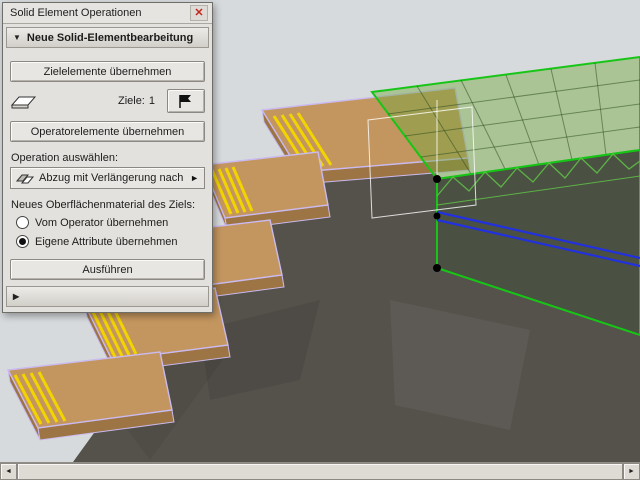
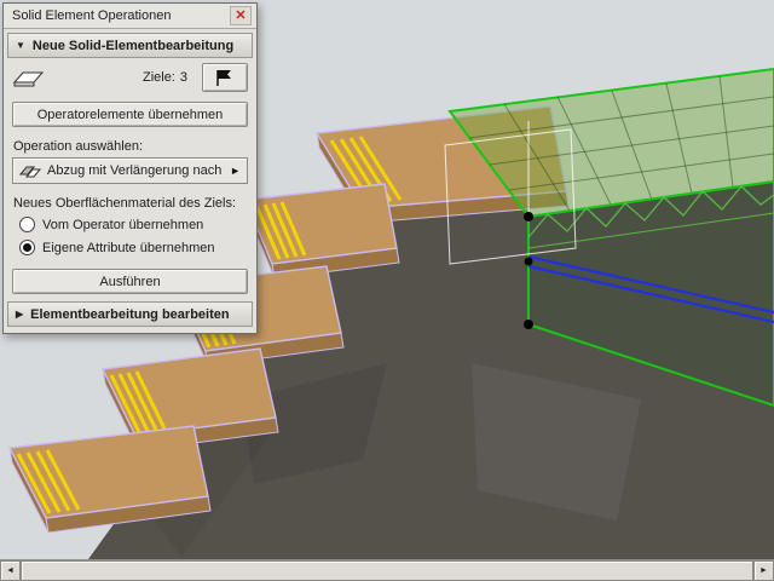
  Solid Element Operationen
  ✕
  ▼
  Neue Solid-Elementbearbeitung
- Zielelemente übernehmen
  Ziele:
- 1
+ 3
  Operatorelemente übernehmen
  Operation auswählen:
  Abzug mit Verlängerung nach
  ►
  Neues Oberflächenmaterial des Ziels:
  Vom Operator übernehmen
  Eigene Attribute übernehmen
  Ausführen
  ▶
+ Elementbearbeitung bearbeiten
